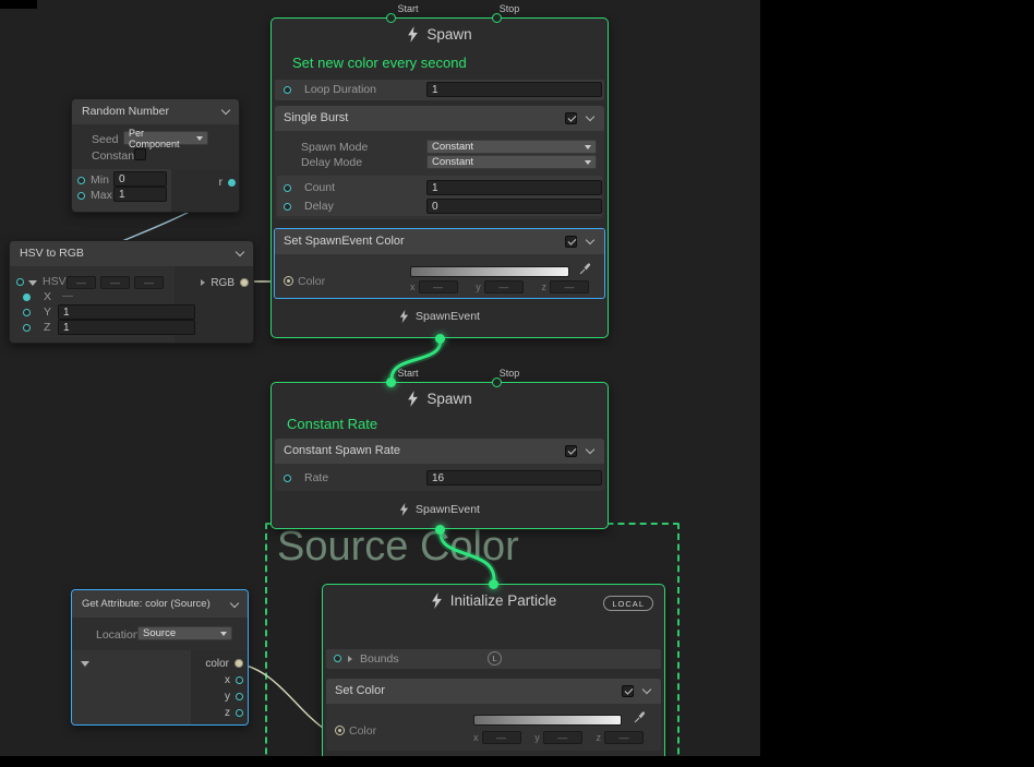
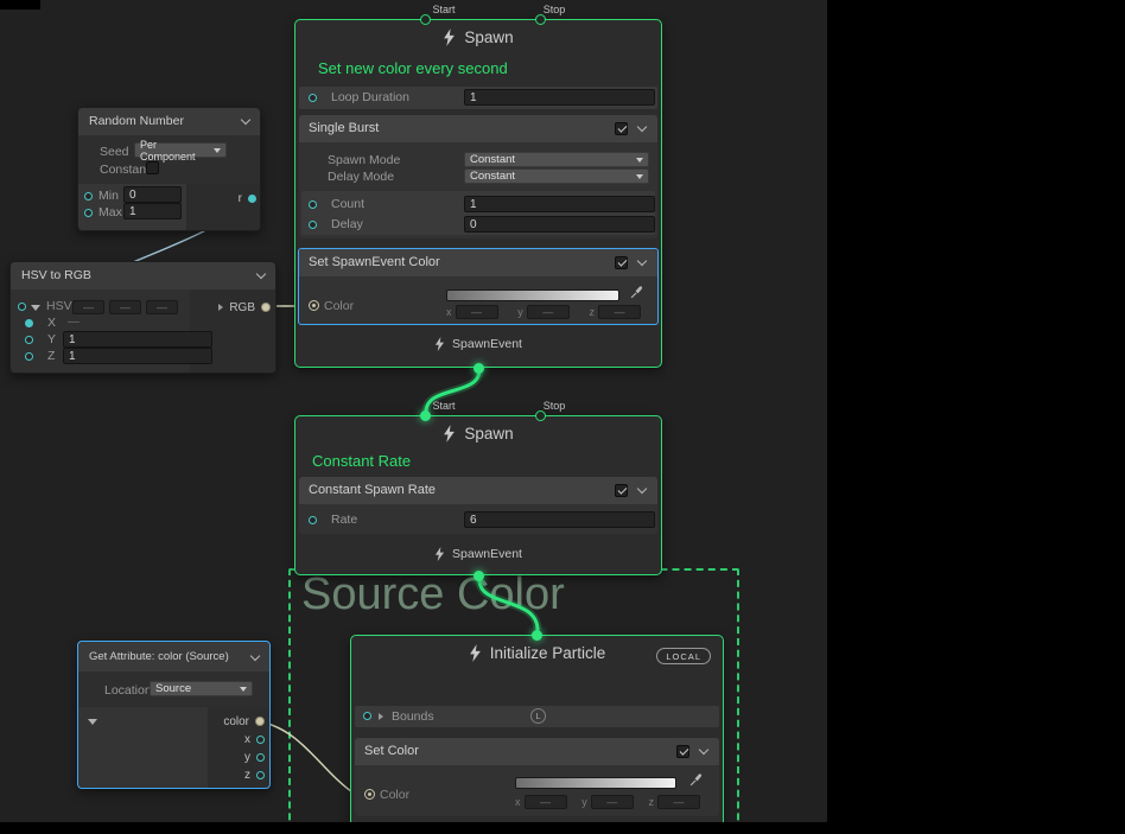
  Source Color
  Start
  Stop
  Spawn
  Set new color every second
  Loop Duration
  1
  Single Burst
  Spawn Mode
  Constant
  Delay Mode
  Constant
  Count
  1
  Delay
  0
  Set SpawnEvent Color
  Color
  x
  —
  y
  —
  z
  —
  SpawnEvent
  Random Number
  Seed
  Per Component
  Constan
  Min
  0
  Max
  1
  r
  HSV to RGB
  HSV
  —
  —
  —
  RGB
  X
  —
  Y
  1
  Z
  1
  Start
  Stop
  Spawn
  Constant Rate
  Constant Spawn Rate
  Rate
- 16
+ 6
  SpawnEvent
  Get Attribute: color (Source)
  Location
  Source
  color
  x
  y
  z
  Initialize Particle
  LOCAL
  Bounds
  L
  Set Color
  Color
  x
  —
  y
  —
  z
  —
